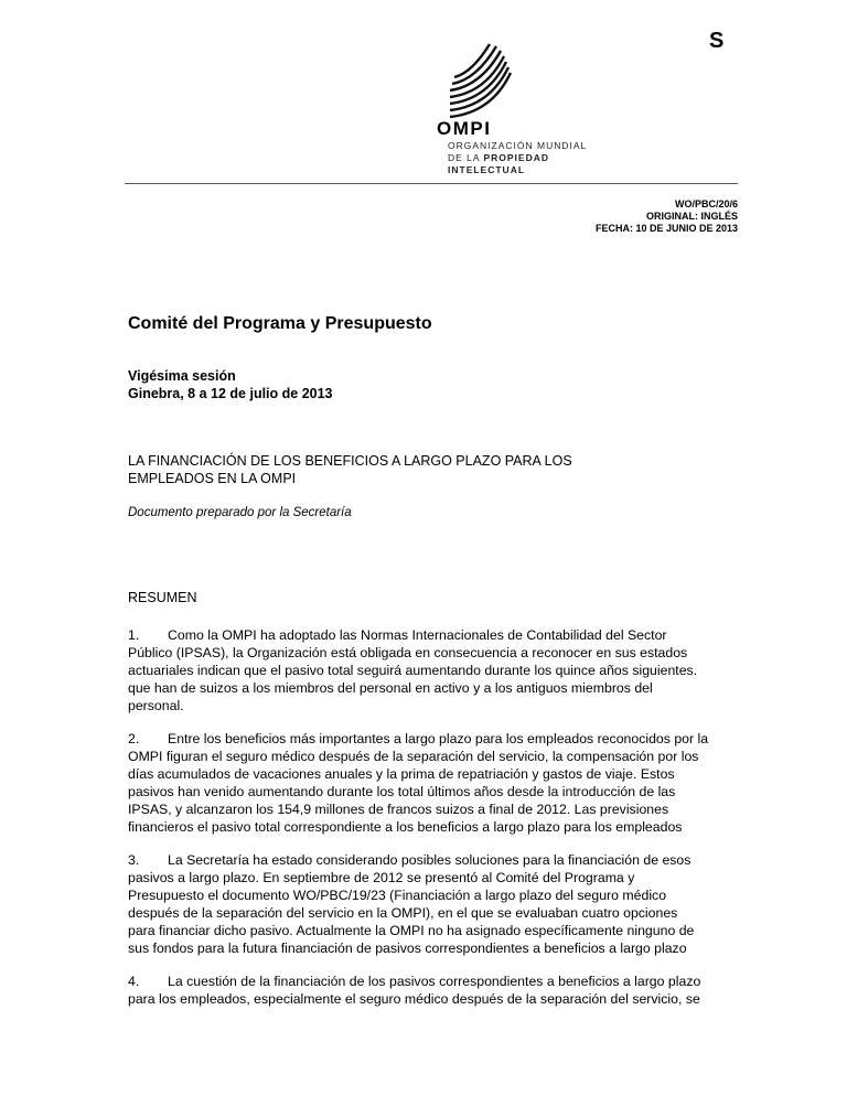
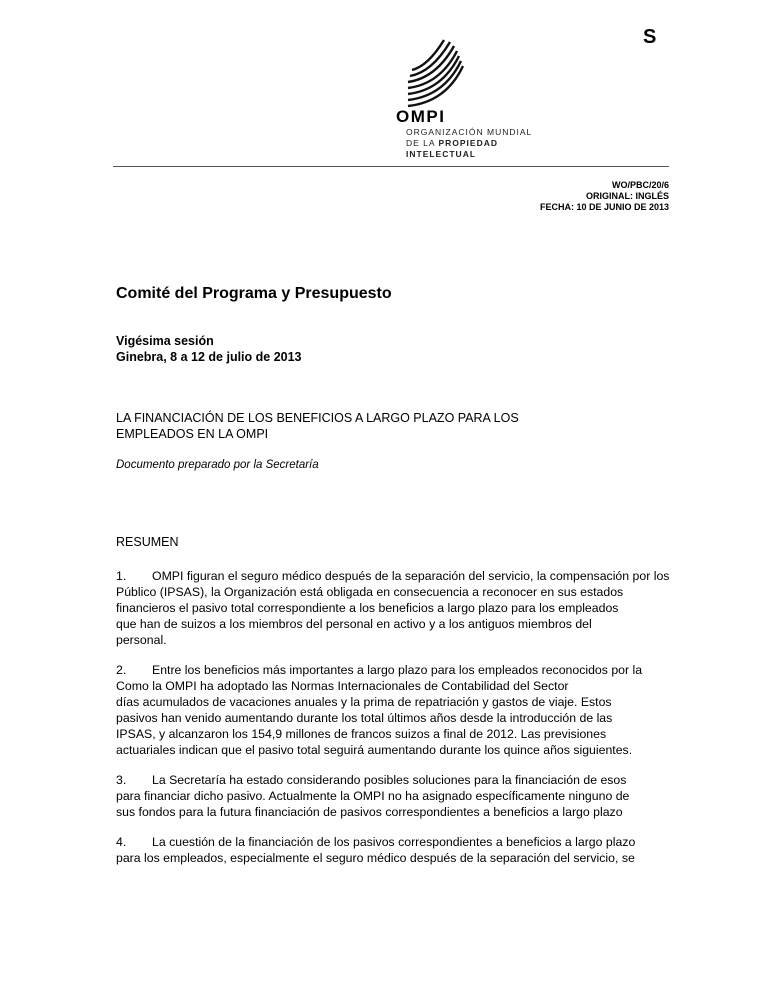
  S
  OMPI
  ORGANIZACIÓN MUNDIAL
  DE LA PROPIEDAD
  INTELECTUAL
  WO/PBC/20/6
  ORIGINAL: INGLÉS
  FECHA: 10 DE JUNIO DE 2013
  Comité del Programa y Presupuesto
  Vigésima sesión
  Ginebra, 8 a 12 de julio de 2013
  LA FINANCIACIÓN DE LOS BENEFICIOS A LARGO PLAZO PARA LOS
  EMPLEADOS EN LA OMPI
  Documento preparado por la Secretaría
  RESUMEN
- 1. Como la OMPI ha adoptado las Normas Internacionales de Contabilidad del Sector
+ 1. OMPI figuran el seguro médico después de la separación del servicio, la compensación por los
  Público (IPSAS), la Organización está obligada en consecuencia a reconocer en sus estados
- actuariales indican que el pasivo total seguirá aumentando durante los quince años siguientes.
+ financieros el pasivo total correspondiente a los beneficios a largo plazo para los empleados
  que han de suizos a los miembros del personal en activo y a los antiguos miembros del
  personal.
  2. Entre los beneficios más importantes a largo plazo para los empleados reconocidos por la
- OMPI figuran el seguro médico después de la separación del servicio, la compensación por los
+ Como la OMPI ha adoptado las Normas Internacionales de Contabilidad del Sector
  días acumulados de vacaciones anuales y la prima de repatriación y gastos de viaje. Estos
  pasivos han venido aumentando durante los total últimos años desde la introducción de las
  IPSAS, y alcanzaron los 154,9 millones de francos suizos a final de 2012. Las previsiones
- financieros el pasivo total correspondiente a los beneficios a largo plazo para los empleados
+ actuariales indican que el pasivo total seguirá aumentando durante los quince años siguientes.
  3. La Secretaría ha estado considerando posibles soluciones para la financiación de esos
- pasivos a largo plazo. En septiembre de 2012 se presentó al Comité del Programa y
- Presupuesto el documento WO/PBC/19/23 (Financiación a largo plazo del seguro médico
- después de la separación del servicio en la OMPI), en el que se evaluaban cuatro opciones
  para financiar dicho pasivo. Actualmente la OMPI no ha asignado específicamente ninguno de
  sus fondos para la futura financiación de pasivos correspondientes a beneficios a largo plazo
  4. La cuestión de la financiación de los pasivos correspondientes a beneficios a largo plazo
  para los empleados, especialmente el seguro médico después de la separación del servicio, se
